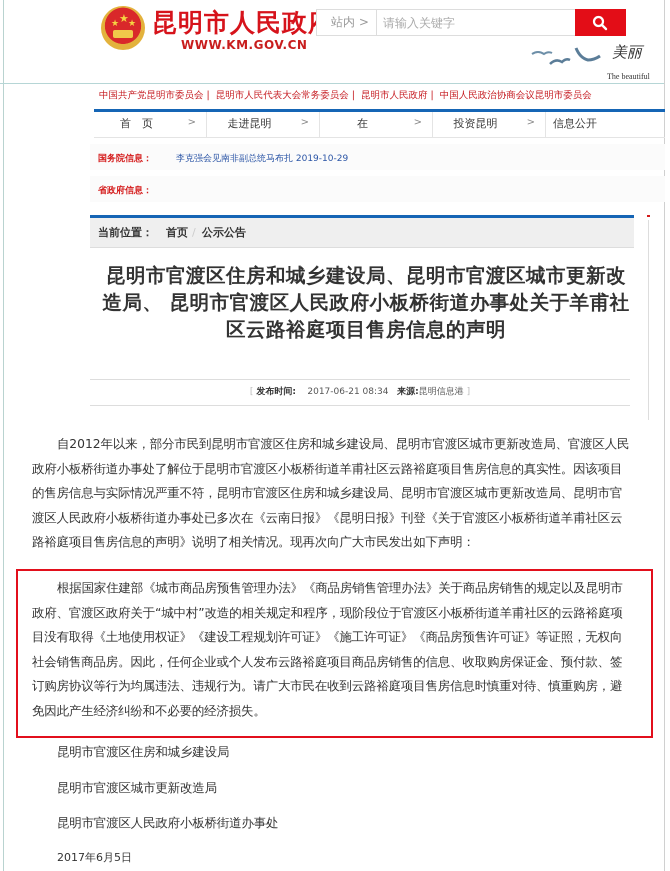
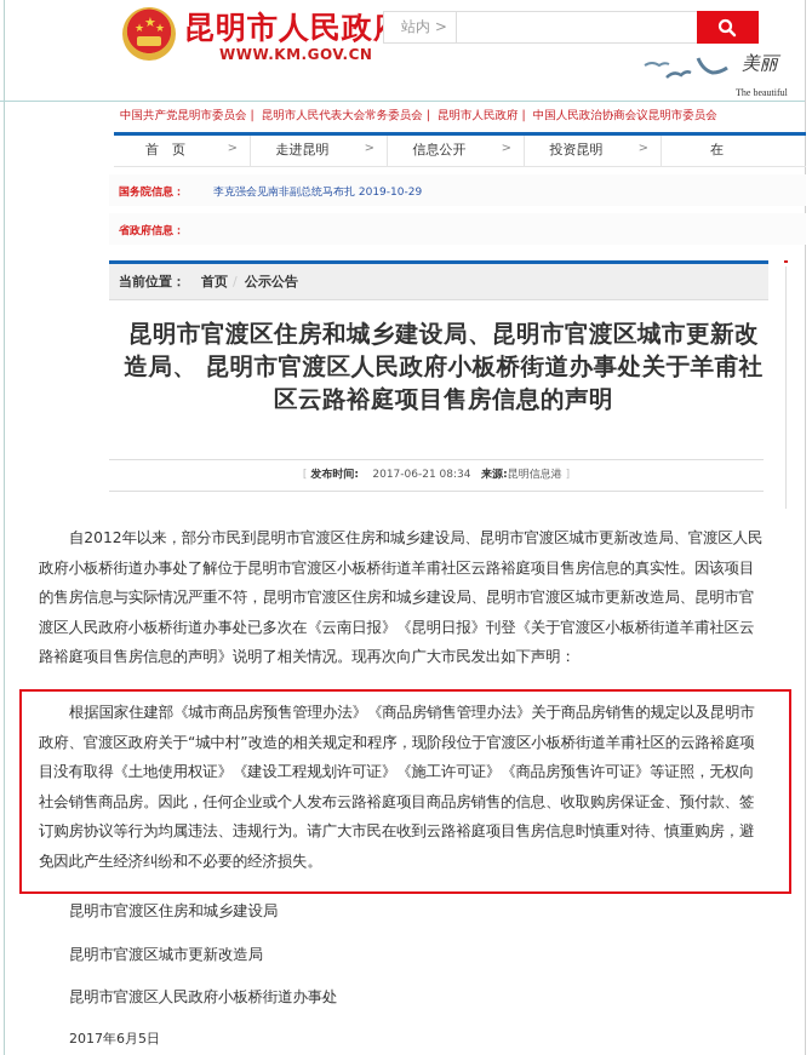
  ★
  ★
  ★
  昆明市人民政
  WWW.KM.GOV.CN
  站内 >
- 请输入关键字
  美丽
  The beautiful
  中国共产党昆明市委员会 | 昆明市人民代表大会常务委员会 | 昆明市人民政府 | 中国人民政治协商会议昆明市委员会
  首 页
  >
  走进昆明
  >
- 在
+ 信息公开
  >
  投资昆明
  >
- 信息公开
+ 在
  国务院信息：
  李克强会见南非副总统马布扎 2019-10-29
  省政府信息：
  当前位置：
  首页
  /
  公示公告
  昆明市官渡区住房和城乡建设局、昆明市官渡区城市更新改造局、 昆明市官渡区人民政府小板桥街道办事处关于羊甫社区云路裕庭项目售房信息的声明
  [ 发布时间: 2017-06-21 08:34 来源:昆明信息港 ]
  自2012年以来，部分市民到昆明市官渡区住房和城乡建设局、昆明市官渡区城市更新改造局、官渡区人民政府小板桥街道办事处了解位于昆明市官渡区小板桥街道羊甫社区云路裕庭项目售房信息的真实性。因该项目的售房信息与实际情况严重不符，昆明市官渡区住房和城乡建设局、昆明市官渡区城市更新改造局、昆明市官渡区人民政府小板桥街道办事处已多次在《云南日报》《昆明日报》刊登《关于官渡区小板桥街道羊甫社区云路裕庭项目售房信息的声明》说明了相关情况。现再次向广大市民发出如下声明：
  根据国家住建部《城市商品房预售管理办法》《商品房销售管理办法》关于商品房销售的规定以及昆明市政府、官渡区政府关于“城中村”改造的相关规定和程序，现阶段位于官渡区小板桥街道羊甫社区的云路裕庭项目没有取得《土地使用权证》《建设工程规划许可证》《施工许可证》《商品房预售许可证》等证照，无权向社会销售商品房。因此，任何企业或个人发布云路裕庭项目商品房销售的信息、收取购房保证金、预付款、签订购房协议等行为均属违法、违规行为。请广大市民在收到云路裕庭项目售房信息时慎重对待、慎重购房，避免因此产生经济纠纷和不必要的经济损失。
  昆明市官渡区住房和城乡建设局
  昆明市官渡区城市更新改造局
  昆明市官渡区人民政府小板桥街道办事处
  2017年6月5日
